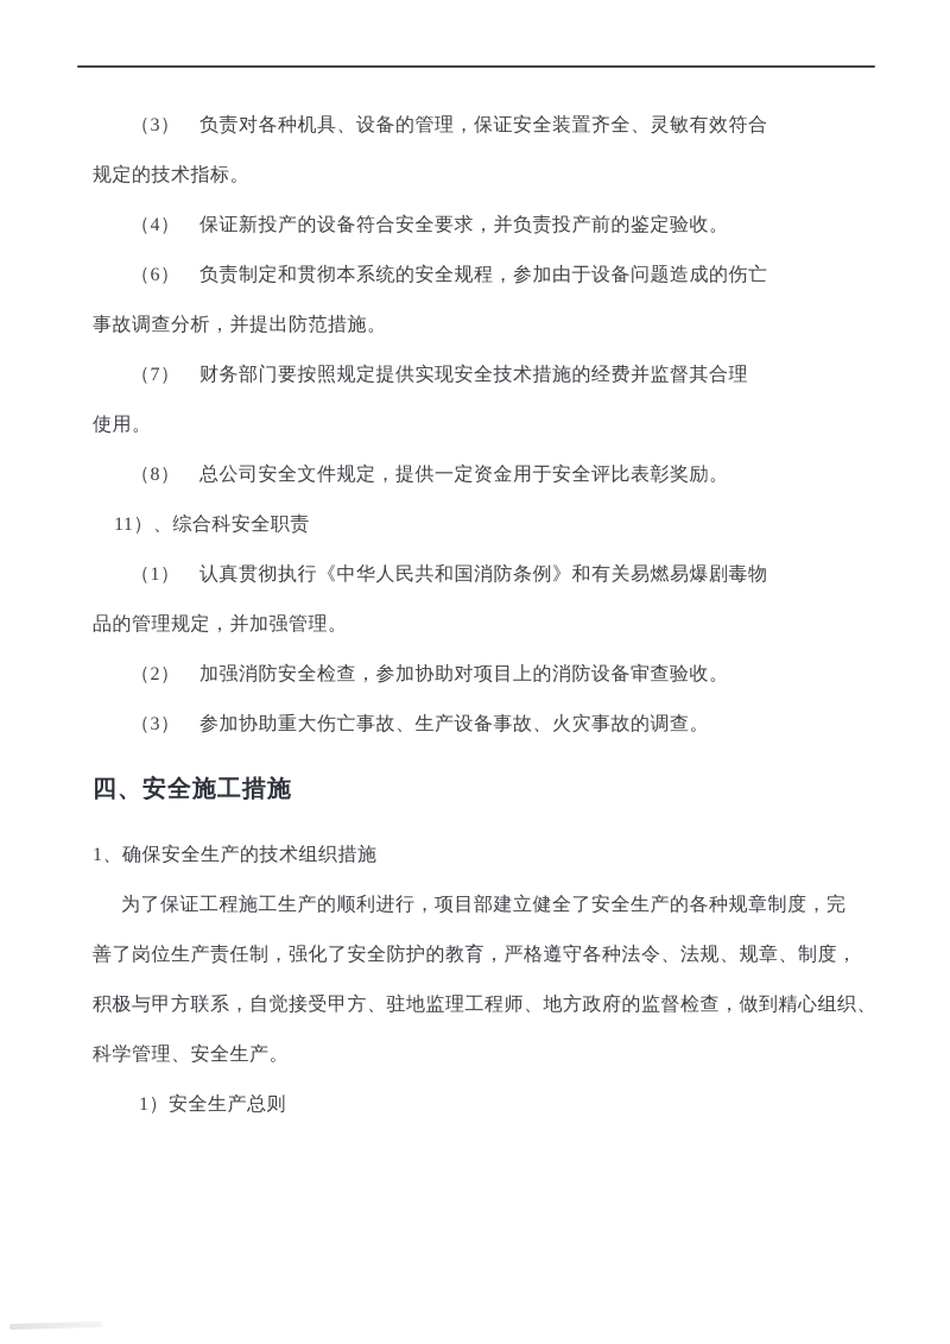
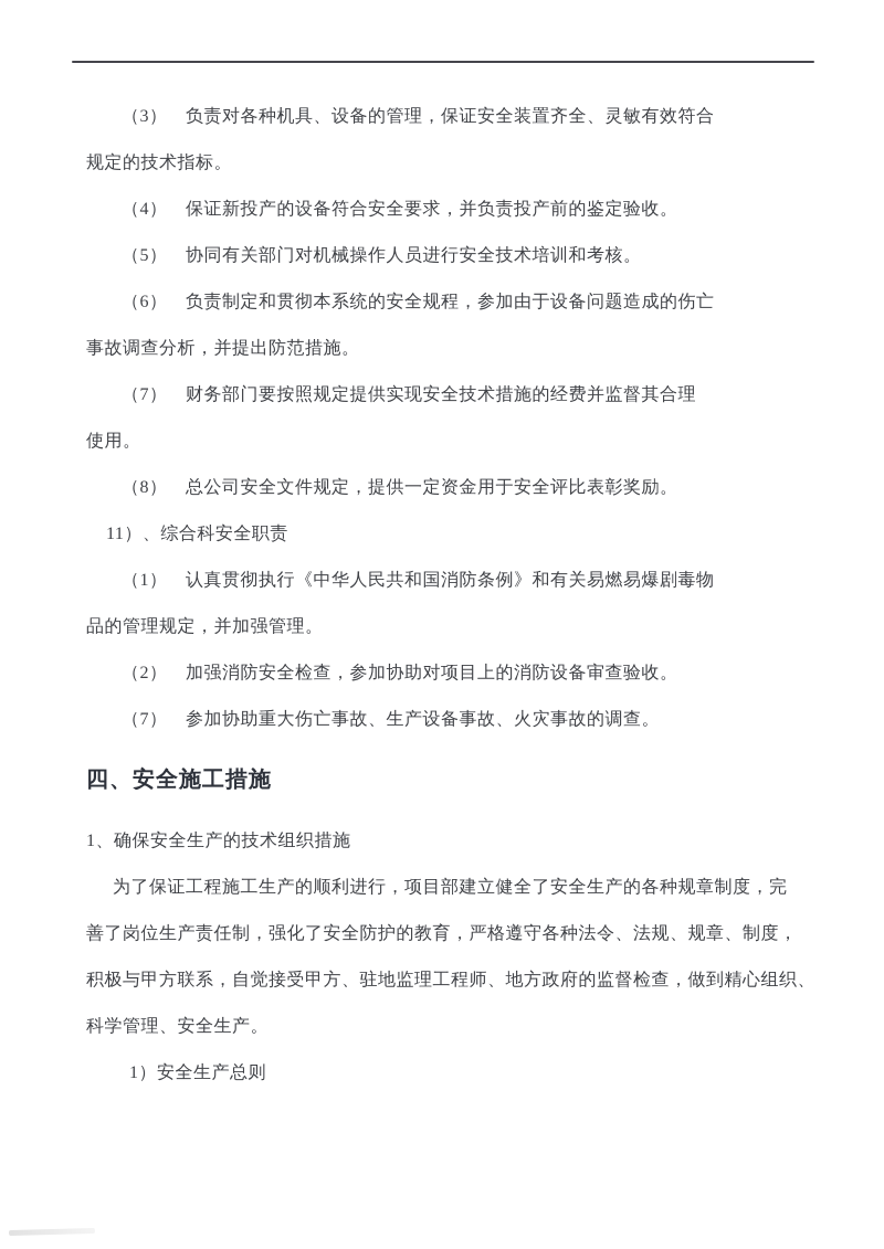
  （3） 负责对各种机具、设备的管理，保证安全装置齐全、灵敏有效符合
  规定的技术指标。
  （4） 保证新投产的设备符合安全要求，并负责投产前的鉴定验收。
+ （5） 协同有关部门对机械操作人员进行安全技术培训和考核。
  （6） 负责制定和贯彻本系统的安全规程，参加由于设备问题造成的伤亡
  事故调查分析，并提出防范措施。
  （7） 财务部门要按照规定提供实现安全技术措施的经费并监督其合理
  使用。
  （8） 总公司安全文件规定，提供一定资金用于安全评比表彰奖励。
  11）、综合科安全职责
  （1） 认真贯彻执行《中华人民共和国消防条例》和有关易燃易爆剧毒物
  品的管理规定，并加强管理。
  （2） 加强消防安全检查，参加协助对项目上的消防设备审查验收。
- （3） 参加协助重大伤亡事故、生产设备事故、火灾事故的调查。
+ （7） 参加协助重大伤亡事故、生产设备事故、火灾事故的调查。
  四、安全施工措施
  1、确保安全生产的技术组织措施
  为了保证工程施工生产的顺利进行，项目部建立健全了安全生产的各种规章制度，完
  善了岗位生产责任制，强化了安全防护的教育，严格遵守各种法令、法规、规章、制度，
  积极与甲方联系，自觉接受甲方、驻地监理工程师、地方政府的监督检查，做到精心组织、
  科学管理、安全生产。
  1）安全生产总则
